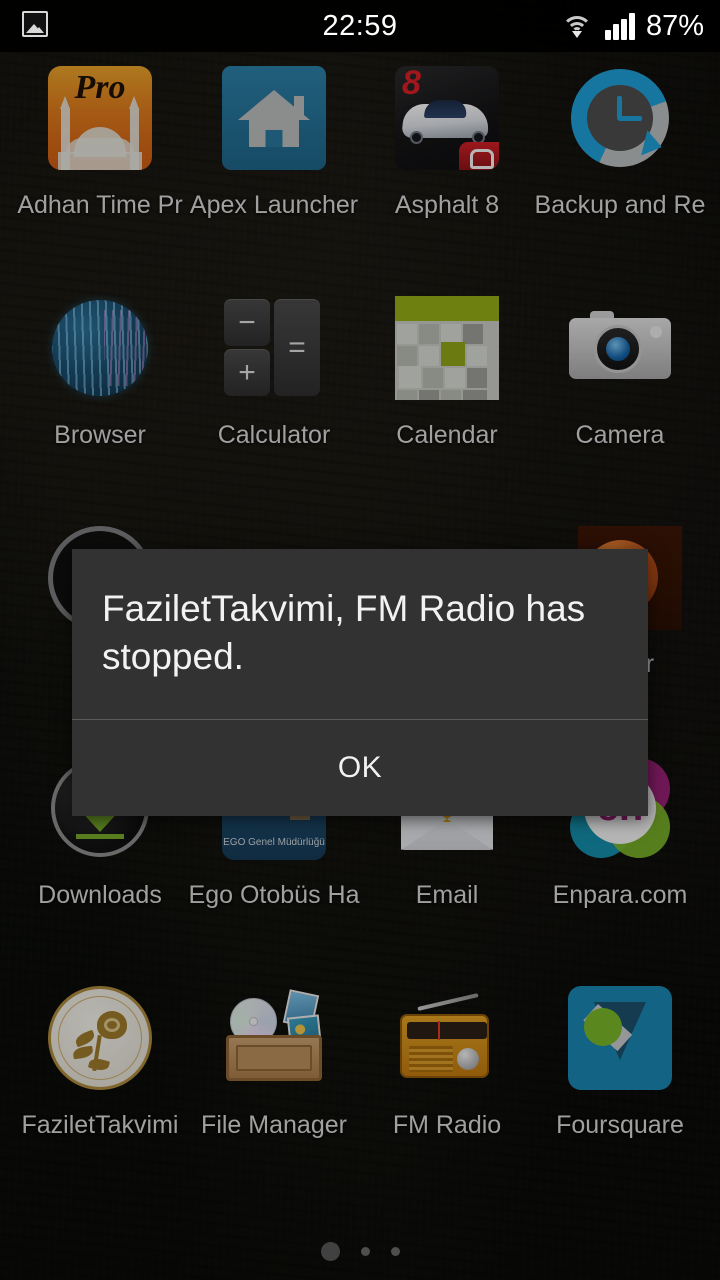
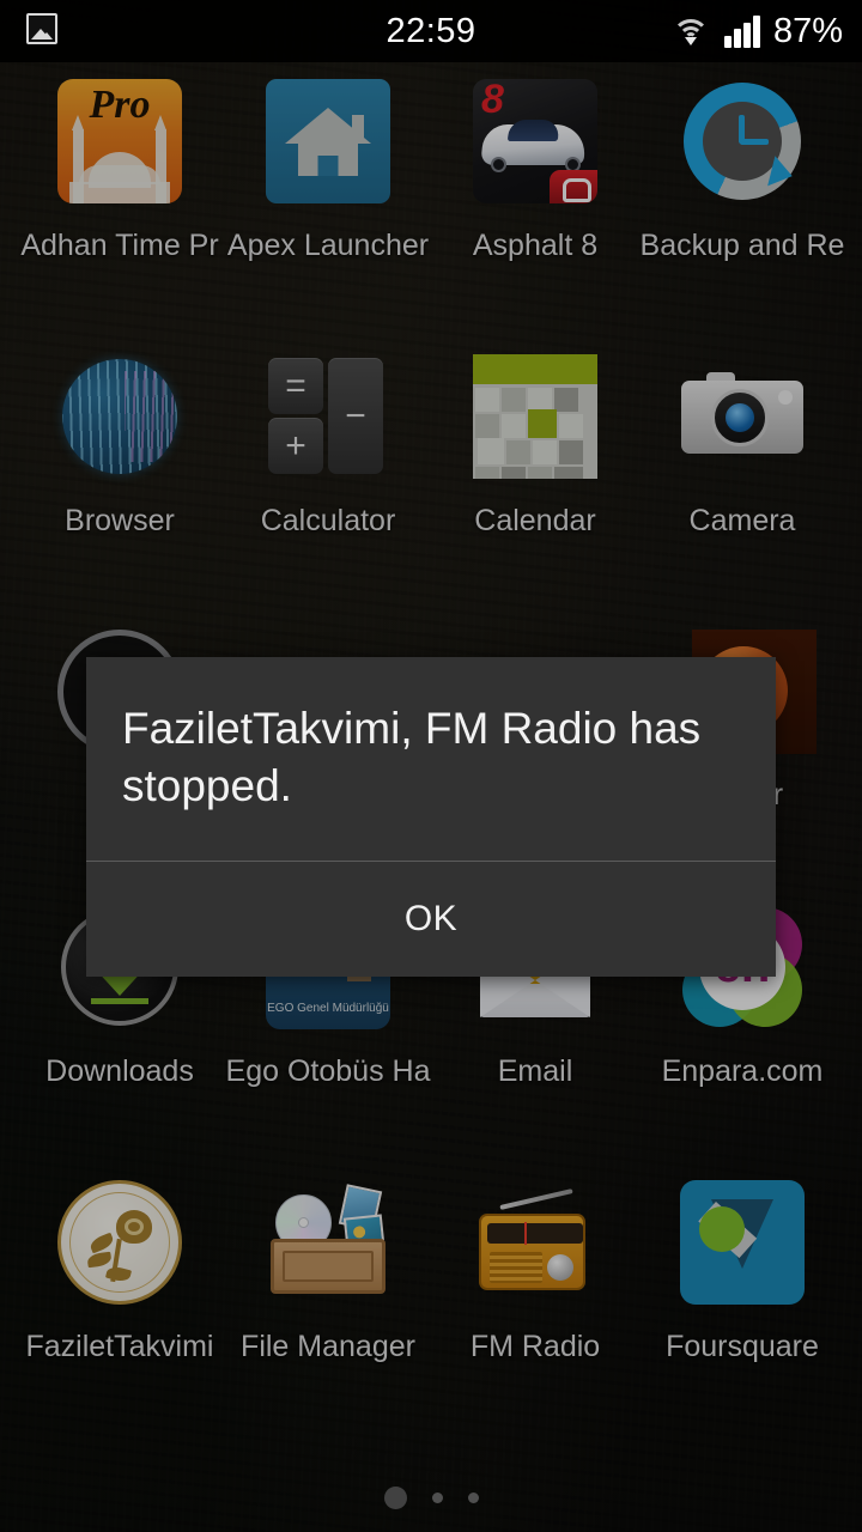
  22:59
  87%
  Pro
  Adhan Time Pr
  Apex Launcher
  8
  Asphalt 8
  Backup and Re
  Browser
- −
+ =
  +
- =
+ −
  Calculator
  Calendar
  Camera
  Downloads
  EGO Genel Müdürlüğü
  Ego Otobüs Ha
  Email
  Enpara.com
  FaziletTakvimi
  File Manager
  FM Radio
  Foursquare
  FaziletTakvimi, FM Radio has stopped.
  OK
